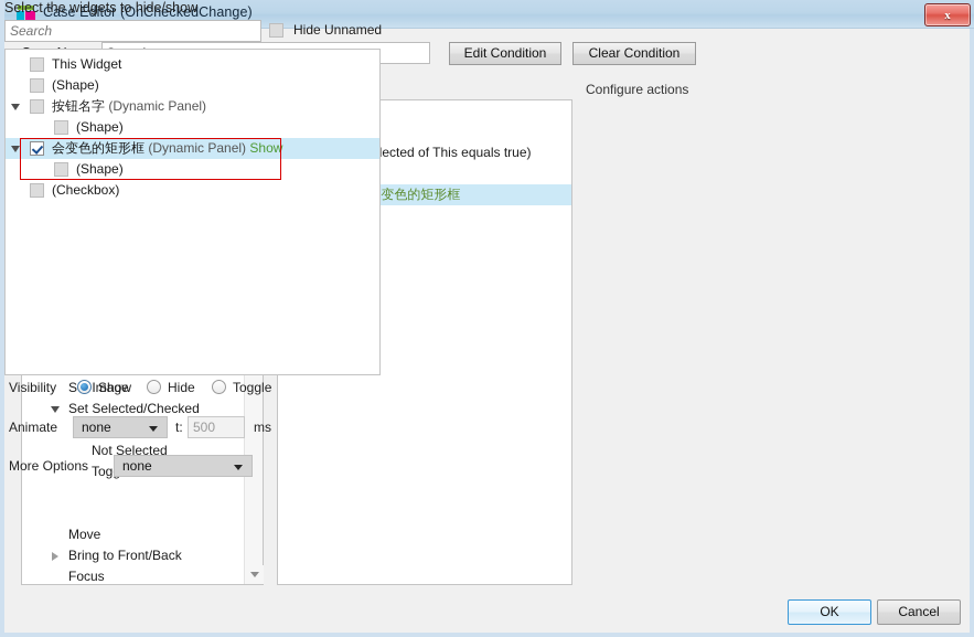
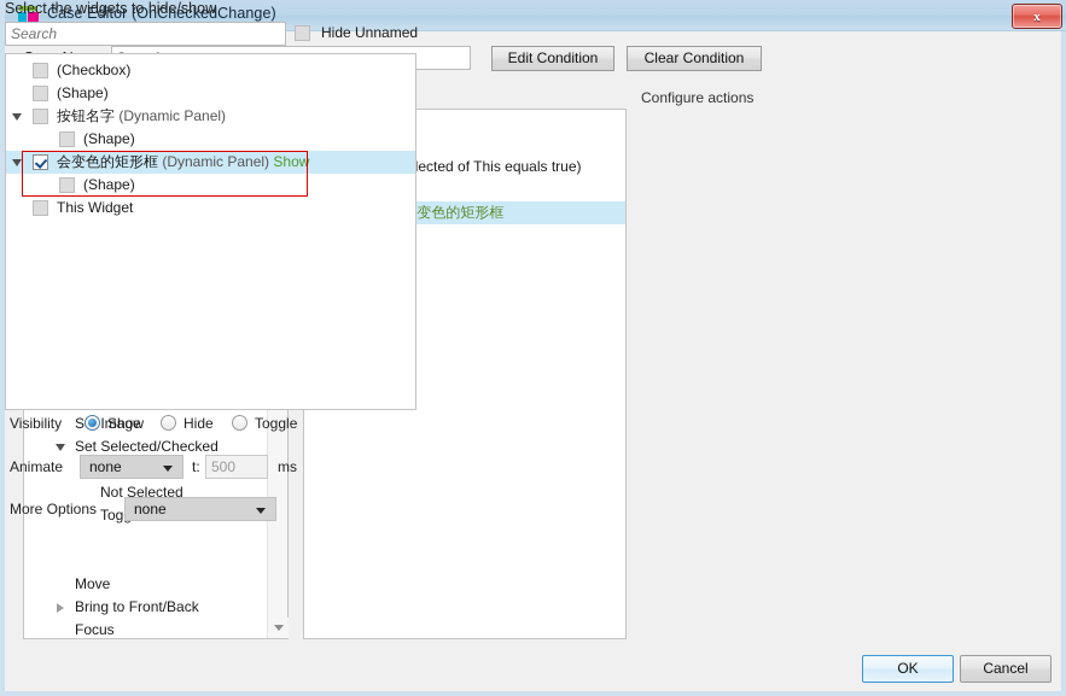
  Case Editor (OnCheckedChange)
  x
  Edit Condition
  Clear Condition
  Configure actions
  S Image
  Set Selected/Checked
  Not Selected
  Move
  Bring to Front/Back
  Focus
  lected of This equals true)
  Select the widgets to hide/show
  Search
  Hide Unnamed
- This Widget
+ (Checkbox)
  (Shape)
  按钮名字 (Dynamic Panel)
  (Shape)
  会变色的矩形框 (Dynamic Panel) Show
  (Shape)
- (Checkbox)
+ This Widget
  Visibility
  Show
  Hide
  Toggle
  Animate
  none
  t:
  500
  ms
  More Options
  none
  OK
  Cancel
